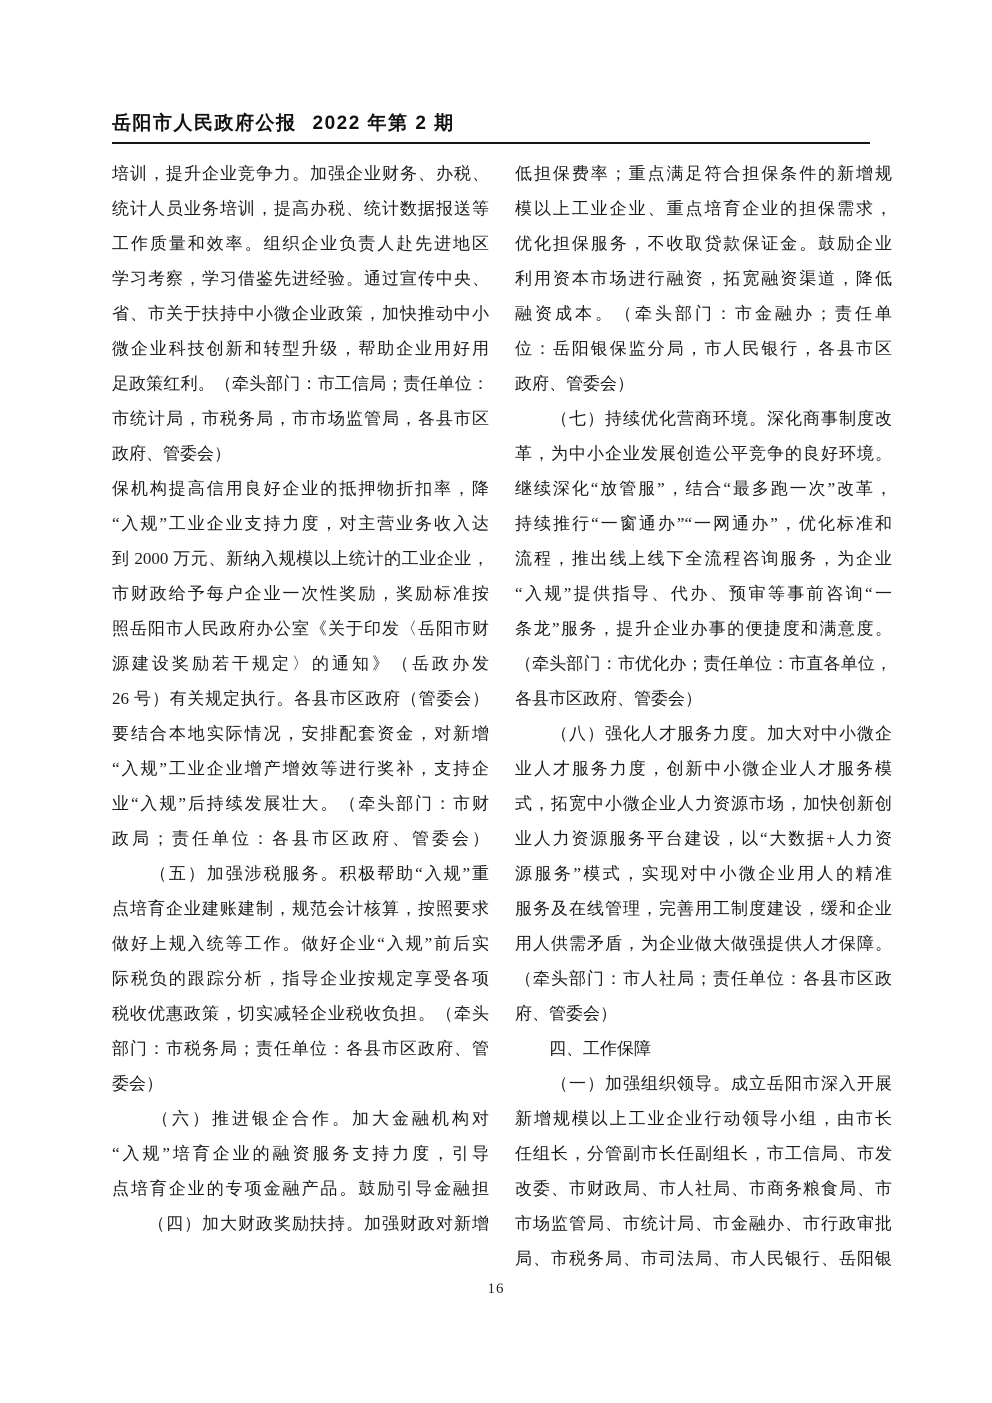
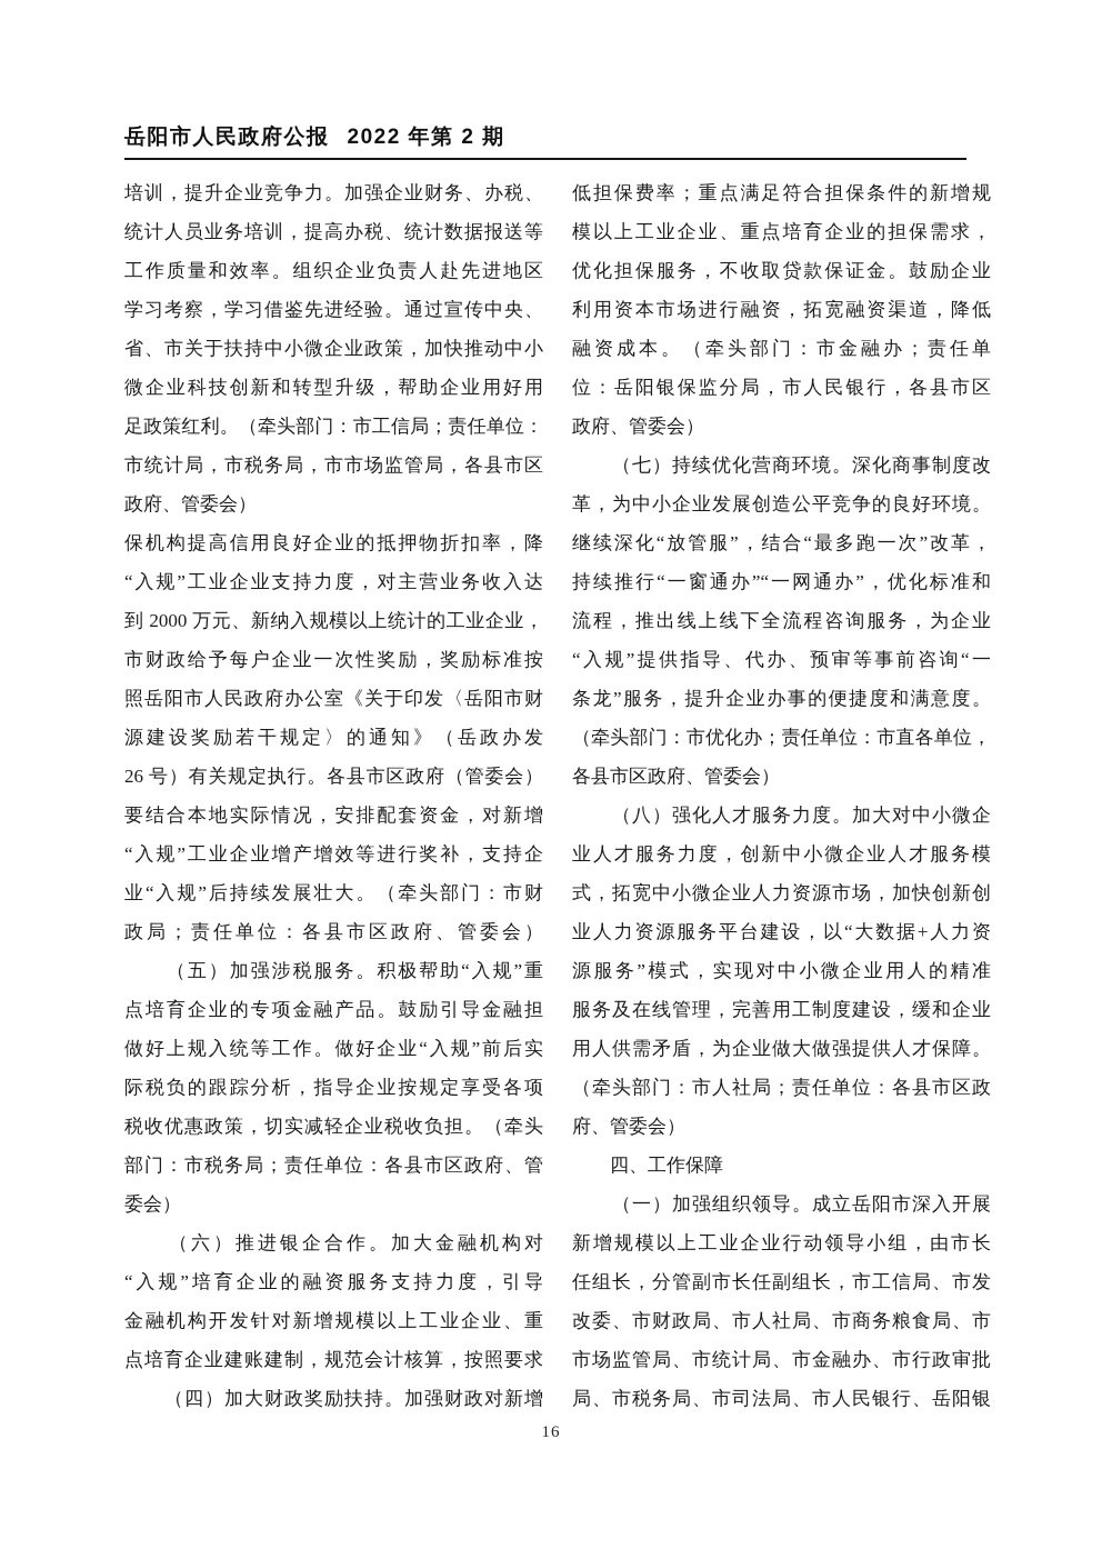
  岳阳市人民政府公报 2022 年第 2 期
  培训，提升企业竞争力。加强企业财务、办税、
  统计人员业务培训，提高办税、统计数据报送等
  工作质量和效率。组织企业负责人赴先进地区
  学习考察，学习借鉴先进经验。通过宣传中央、
  省、市关于扶持中小微企业政策，加快推动中小
  微企业科技创新和转型升级，帮助企业用好用
  足政策红利。（牵头部门：市工信局；责任单位：
  市统计局，市税务局，市市场监管局，各县市区
  政府、管委会）
  保机构提高信用良好企业的抵押物折扣率，降
  “入规”工业企业支持力度，对主营业务收入达
  到 2000 万元、新纳入规模以上统计的工业企业，
  市财政给予每户企业一次性奖励，奖励标准按
  照岳阳市人民政府办公室《关于印发〈岳阳市财
  源建设奖励若干规定〉的通知》（岳政办发
  26 号）有关规定执行。各县市区政府（管委会）
  要结合本地实际情况，安排配套资金，对新增
  “入规”工业企业增产增效等进行奖补，支持企
  业“入规”后持续发展壮大。（牵头部门：市财
  政局；责任单位：各县市区政府、管委会）
  （五）加强涉税服务。积极帮助“入规”重
- 点培育企业建账建制，规范会计核算，按照要求
+ 点培育企业的专项金融产品。鼓励引导金融担
  做好上规入统等工作。做好企业“入规”前后实
  际税负的跟踪分析，指导企业按规定享受各项
  税收优惠政策，切实减轻企业税收负担。（牵头
  部门：市税务局；责任单位：各县市区政府、管
  委会）
  （六）推进银企合作。加大金融机构对
  “入规”培育企业的融资服务支持力度，引导
+ 金融机构开发针对新增规模以上工业企业、重
- 点培育企业的专项金融产品。鼓励引导金融担
+ 点培育企业建账建制，规范会计核算，按照要求
  （四）加大财政奖励扶持。加强财政对新增
  低担保费率；重点满足符合担保条件的新增规
  模以上工业企业、重点培育企业的担保需求，
  优化担保服务，不收取贷款保证金。鼓励企业
  利用资本市场进行融资，拓宽融资渠道，降低
  融资成本。（牵头部门：市金融办；责任单
  位：岳阳银保监分局，市人民银行，各县市区
  政府、管委会）
  （七）持续优化营商环境。深化商事制度改
  革，为中小企业发展创造公平竞争的良好环境。
  继续深化“放管服”，结合“最多跑一次”改革，
  持续推行“一窗通办”“一网通办”，优化标准和
  流程，推出线上线下全流程咨询服务，为企业
  “入规”提供指导、代办、预审等事前咨询“一
  条龙”服务，提升企业办事的便捷度和满意度。
  （牵头部门：市优化办；责任单位：市直各单位，
  各县市区政府、管委会）
  （八）强化人才服务力度。加大对中小微企
  业人才服务力度，创新中小微企业人才服务模
  式，拓宽中小微企业人力资源市场，加快创新创
  业人力资源服务平台建设，以“大数据+人力资
  源服务”模式，实现对中小微企业用人的精准
  服务及在线管理，完善用工制度建设，缓和企业
  用人供需矛盾，为企业做大做强提供人才保障。
  （牵头部门：市人社局；责任单位：各县市区政
  府、管委会）
  四、工作保障
  （一）加强组织领导。成立岳阳市深入开展
  新增规模以上工业企业行动领导小组，由市长
  任组长，分管副市长任副组长，市工信局、市发
  改委、市财政局、市人社局、市商务粮食局、市
  市场监管局、市统计局、市金融办、市行政审批
  局、市税务局、市司法局、市人民银行、岳阳银
  16
